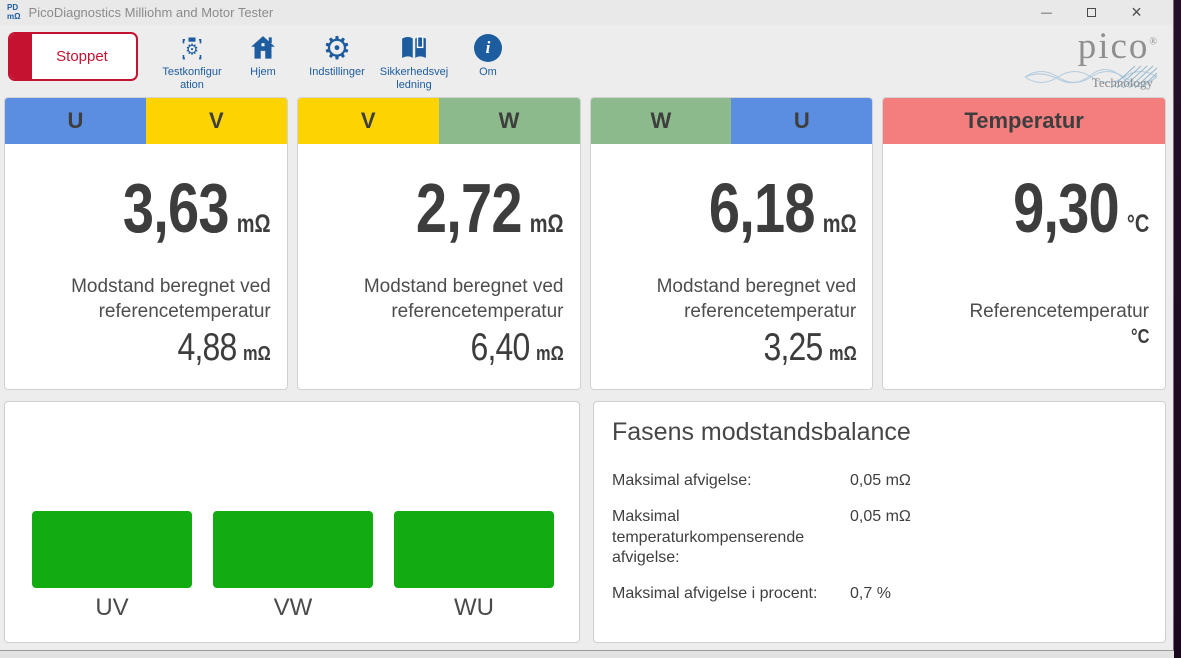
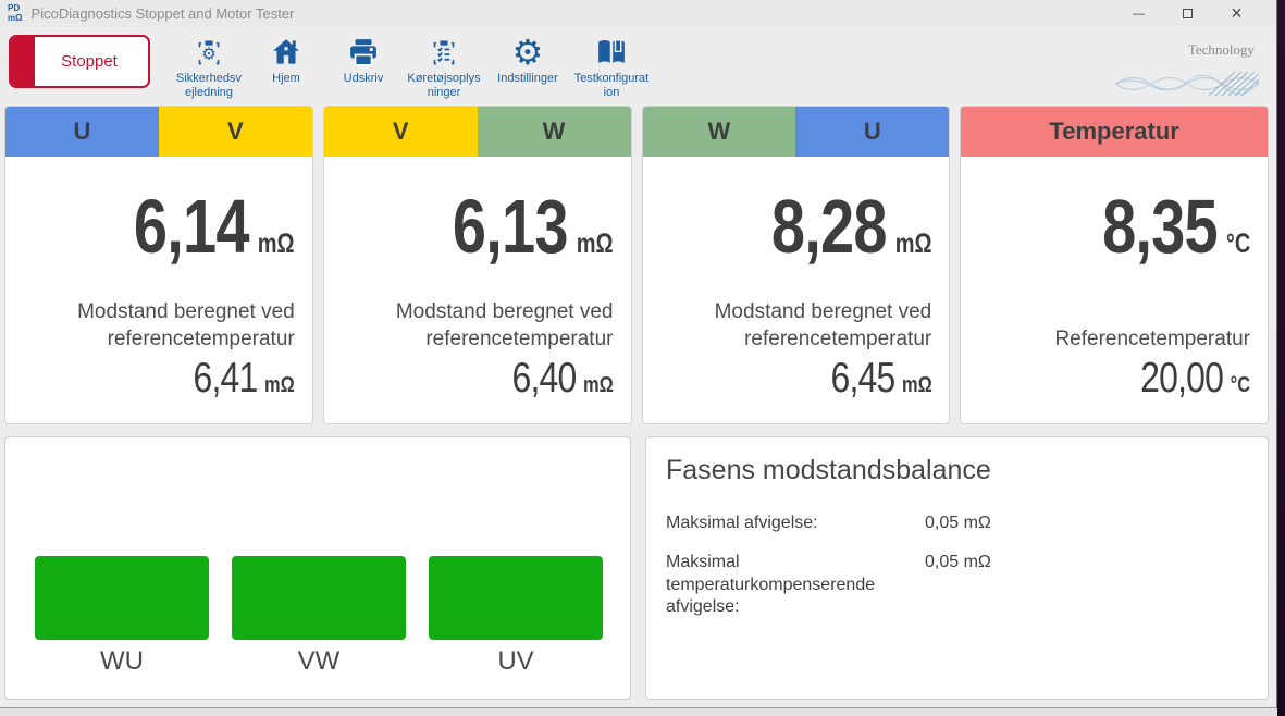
  PD
  mΩ
- PicoDiagnostics Milliohm and Motor Tester
+ PicoDiagnostics Stoppet and Motor Tester
  —
  ×
  Stoppet
  ⚙
- Testkonfiguration
+ Sikkerhedsvejledning
  Hjem
+ Udskriv
+ Køretøjsoplysninger
  ⚙
  Indstillinger
- Sikkerhedsvejledning
+ Testkonfiguration
- i
- Om
- pico®
  Technology
  U
  V
- 3,63
+ 6,14
  mΩ
  Modstand beregnet ved referencetemperatur
- 4,88
+ 6,41
  mΩ
  V
  W
- 2,72
+ 6,13
  mΩ
  Modstand beregnet ved referencetemperatur
  6,40
  mΩ
  W
  U
- 6,18
+ 8,28
  mΩ
  Modstand beregnet ved referencetemperatur
- 3,25
+ 6,45
  mΩ
  Temperatur
- 9,30
+ 8,35
  °C
  Referencetemperatur
+ 20,00
  °C
- UV
+ WU
  VW
- WU
+ UV
  Fasens modstandsbalance
  Maksimal afvigelse:
  0,05 mΩ
  Maksimal temperaturkompenserende afvigelse:
  0,05 mΩ
- Maksimal afvigelse i procent:
- 0,7 %
